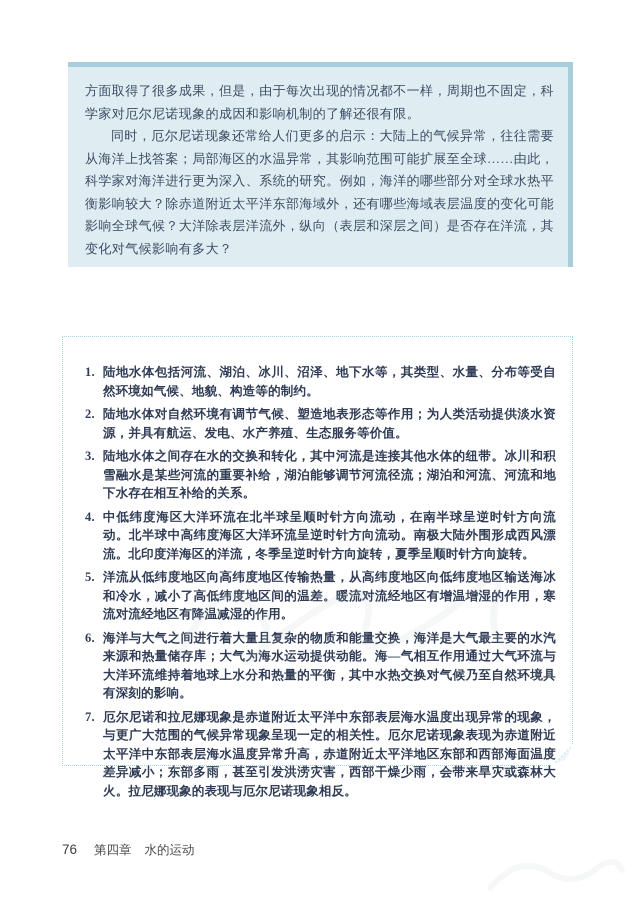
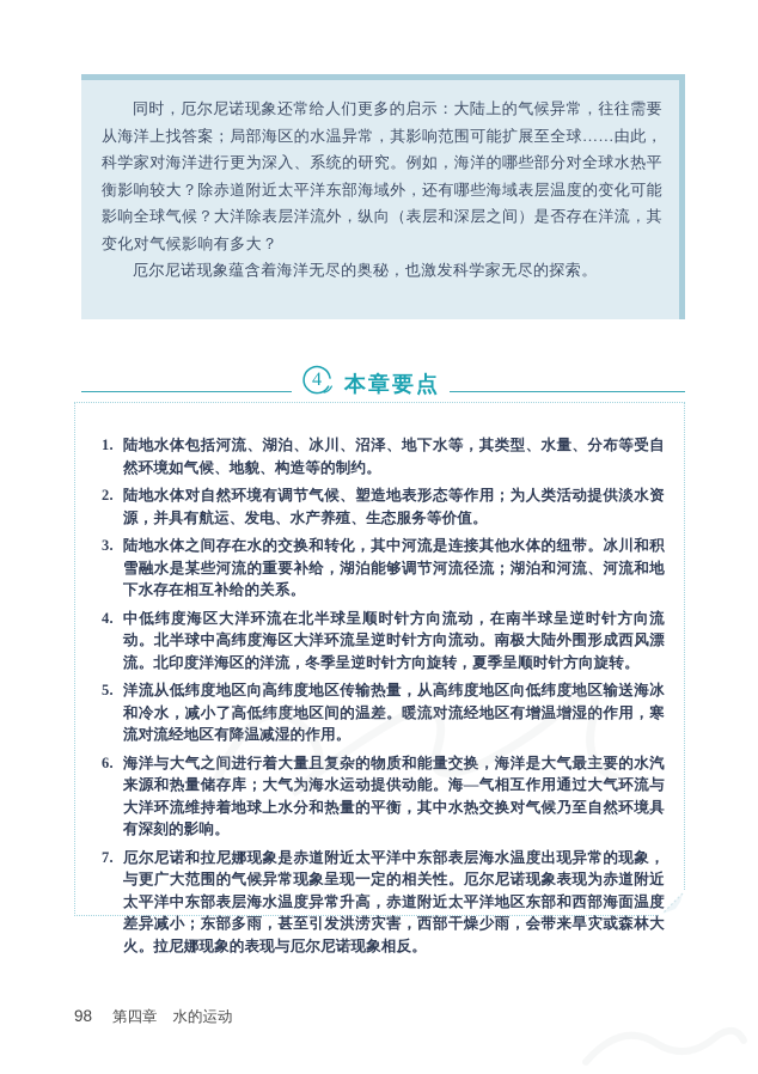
- 方面取得了很多成果，但是，由于每次出现的情况都不一样，周期也不固定，科学家对厄尔尼诺现象的成因和影响机制的了解还很有限。
  同时，厄尔尼诺现象还常给人们更多的启示：大陆上的气候异常，往往需要从海洋上找答案；局部海区的水温异常，其影响范围可能扩展至全球……由此，科学家对海洋进行更为深入、系统的研究。例如，海洋的哪些部分对全球水热平衡影响较大？除赤道附近太平洋东部海域外，还有哪些海域表层温度的变化可能影响全球气候？大洋除表层洋流外，纵向（表层和深层之间）是否存在洋流，其变化对气候影响有多大？
+ 厄尔尼诺现象蕴含着海洋无尽的奥秘，也激发科学家无尽的探索。
+ 4
+ 本章要点
  1.
  陆地水体包括河流、湖泊、冰川、沼泽、地下水等，其类型、水量、分布等受自然环境如气候、地貌、构造等的制约。
  2.
  陆地水体对自然环境有调节气候、塑造地表形态等作用；为人类活动提供淡水资源，并具有航运、发电、水产养殖、生态服务等价值。
  3.
  陆地水体之间存在水的交换和转化，其中河流是连接其他水体的纽带。冰川和积雪融水是某些河流的重要补给，湖泊能够调节河流径流；湖泊和河流、河流和地下水存在相互补给的关系。
  4.
  中低纬度海区大洋环流在北半球呈顺时针方向流动，在南半球呈逆时针方向流动。北半球中高纬度海区大洋环流呈逆时针方向流动。南极大陆外围形成西风漂流。北印度洋海区的洋流，冬季呈逆时针方向旋转，夏季呈顺时针方向旋转。
  5.
  洋流从低纬度地区向高纬度地区传输热量，从高纬度地区向低纬度地区输送海冰和冷水，减小了高低纬度地区间的温差。暖流对流经地区有增温增湿的作用，寒流对流经地区有降温减湿的作用。
  6.
  海洋与大气之间进行着大量且复杂的物质和能量交换，海洋是大气最主要的水汽来源和热量储存库；大气为海水运动提供动能。海—气相互作用通过大气环流与大洋环流维持着地球上水分和热量的平衡，其中水热交换对气候乃至自然环境具有深刻的影响。
  7.
  厄尔尼诺和拉尼娜现象是赤道附近太平洋中东部表层海水温度出现异常的现象，与更广大范围的气候异常现象呈现一定的相关性。厄尔尼诺现象表现为赤道附近太平洋中东部表层海水温度异常升高，赤道附近太平洋地区东部和西部海面温度差异减小；东部多雨，甚至引发洪涝灾害，西部干燥少雨，会带来旱灾或森林大火。拉尼娜现象的表现与厄尔尼诺现象相反。
- 76
+ 98
  第四章
  水的运动
